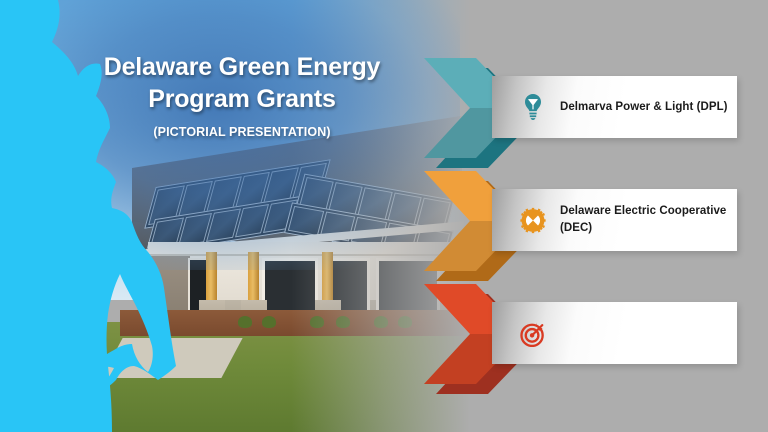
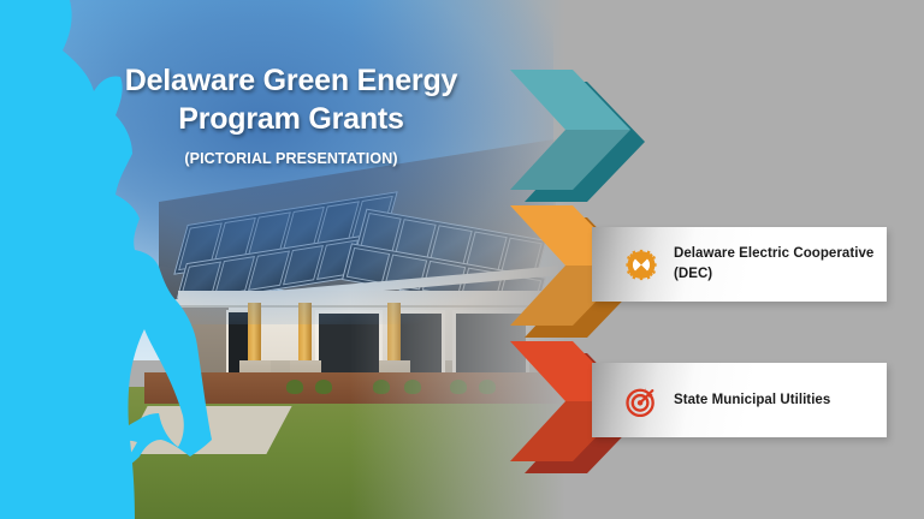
  Delaware Green Energy
  Program Grants
  (PICTORIAL PRESENTATION)
- Delmarva Power & Light (DPL)
  Delaware Electric Cooperative (DEC)
+ State Municipal Utilities
